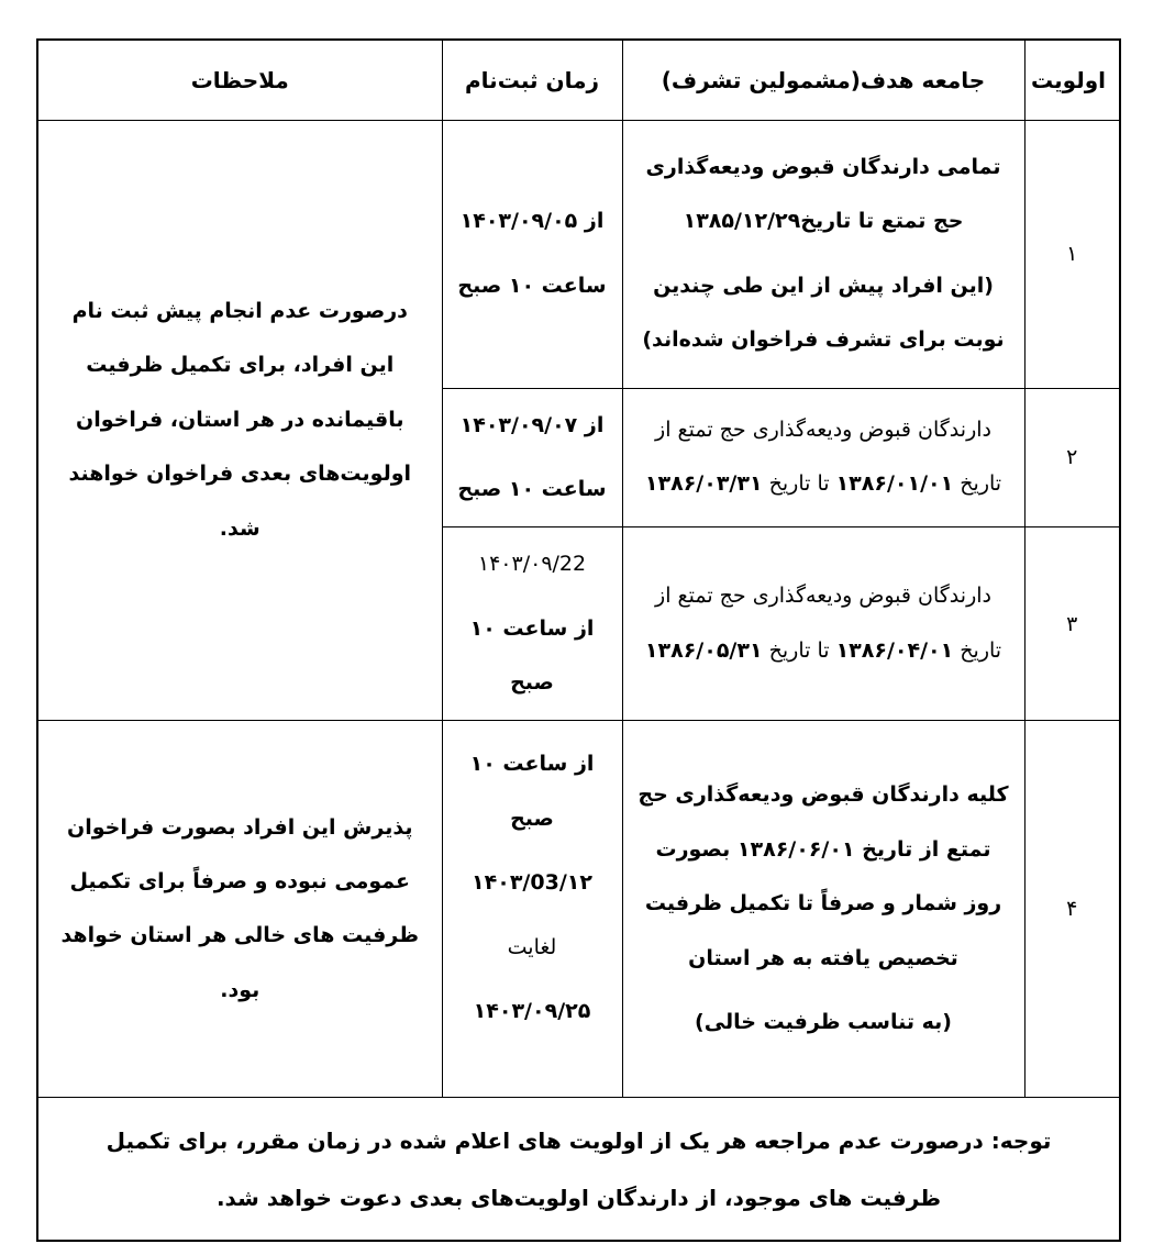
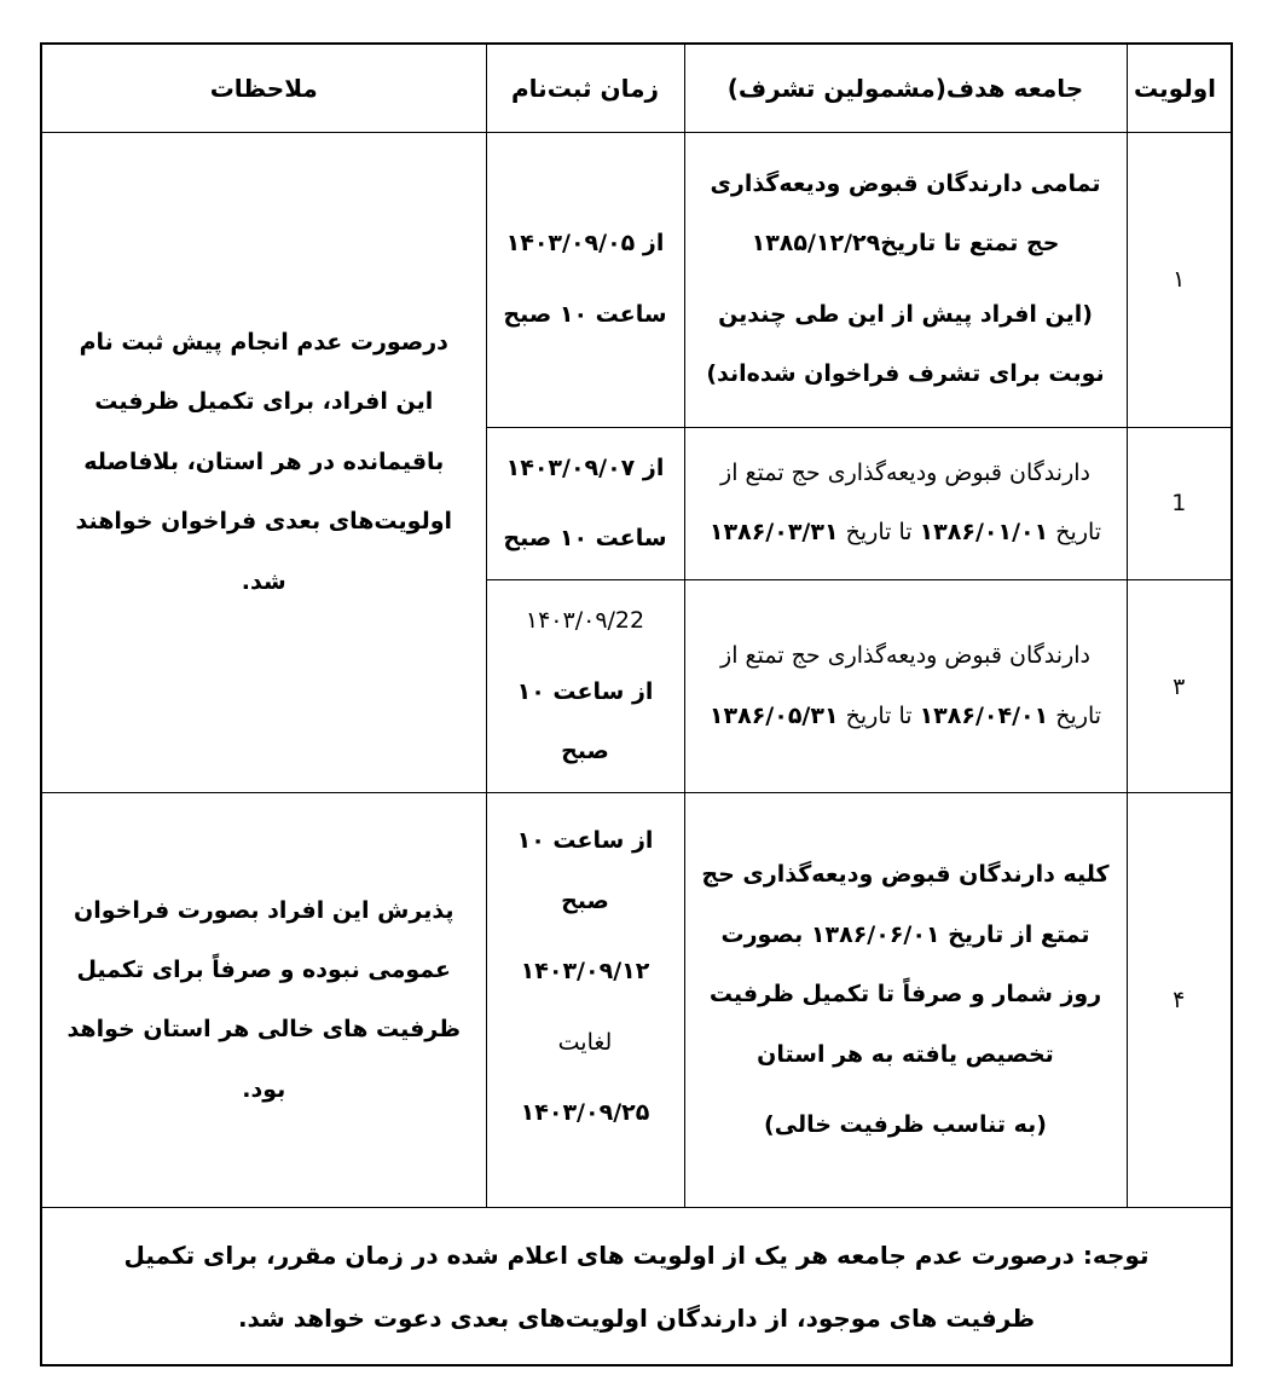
  اولویت	جامعه هدف(مشمولین تشرف)	زمان ثبت‌نام	ملاحظات
- ۱	تمامی دارندگان قبوض ودیعه‌گذاری حج تمتع تا تاریخ۱۳۸۵/۱۲/۲۹ (این افراد پیش از این طی چندین نوبت برای تشرف فراخوان شده‌اند)	از ۱۴۰۳/۰۹/۰۵ ساعت ۱۰ صبح	درصورت عدم انجام پیش ثبت نام این افراد، برای تکمیل ظرفیت باقیمانده در هر استان، فراخوان اولویت‌های بعدی فراخوان خواهند شد.
+ ۱	تمامی دارندگان قبوض ودیعه‌گذاری حج تمتع تا تاریخ۱۳۸۵/۱۲/۲۹ (این افراد پیش از این طی چندین نوبت برای تشرف فراخوان شده‌اند)	از ۱۴۰۳/۰۹/۰۵ ساعت ۱۰ صبح	درصورت عدم انجام پیش ثبت نام این افراد، برای تکمیل ظرفیت باقیمانده در هر استان، بلافاصله اولویت‌های بعدی فراخوان خواهند شد.
- ۲	دارندگان قبوض ودیعه‌گذاری حج تمتع از تاریخ ۱۳۸۶/۰۱/۰۱ تا تاریخ ۱۳۸۶/۰۳/۳۱	از ۱۴۰۳/۰۹/۰۷ ساعت ۱۰ صبح
+ 1	دارندگان قبوض ودیعه‌گذاری حج تمتع از تاریخ ۱۳۸۶/۰۱/۰۱ تا تاریخ ۱۳۸۶/۰۳/۳۱	از ۱۴۰۳/۰۹/۰۷ ساعت ۱۰ صبح
  ۳	دارندگان قبوض ودیعه‌گذاری حج تمتع از تاریخ ۱۳۸۶/۰۴/۰۱ تا تاریخ ۱۳۸۶/۰۵/۳۱	۱۴۰۳/۰۹/22 از ساعت ۱۰ صبح
- ۴	کلیه دارندگان قبوض ودیعه‌گذاری حج تمتع از تاریخ ۱۳۸۶/۰۶/۰۱ بصورت روز شمار و صرفاً تا تکمیل ظرفیت تخصیص یافته به هر استان (به تناسب ظرفیت خالی)	از ساعت ۱۰ صبح ۱۴۰۳/03/۱۲ لغایت ۱۴۰۳/۰۹/۲۵	پذیرش این افراد بصورت فراخوان عمومی نبوده و صرفاً برای تکمیل ظرفیت های خالی هر استان خواهد بود.
+ ۴	کلیه دارندگان قبوض ودیعه‌گذاری حج تمتع از تاریخ ۱۳۸۶/۰۶/۰۱ بصورت روز شمار و صرفاً تا تکمیل ظرفیت تخصیص یافته به هر استان (به تناسب ظرفیت خالی)	از ساعت ۱۰ صبح ۱۴۰۳/۰۹/۱۲ لغایت ۱۴۰۳/۰۹/۲۵	پذیرش این افراد بصورت فراخوان عمومی نبوده و صرفاً برای تکمیل ظرفیت های خالی هر استان خواهد بود.
- توجه: درصورت عدم مراجعه هر یک از اولویت های اعلام شده در زمان مقرر، برای تکمیل ظرفیت های موجود، از دارندگان اولویت‌های بعدی دعوت خواهد شد.
+ توجه: درصورت عدم جامعه هر یک از اولویت های اعلام شده در زمان مقرر، برای تکمیل ظرفیت های موجود، از دارندگان اولویت‌های بعدی دعوت خواهد شد.
